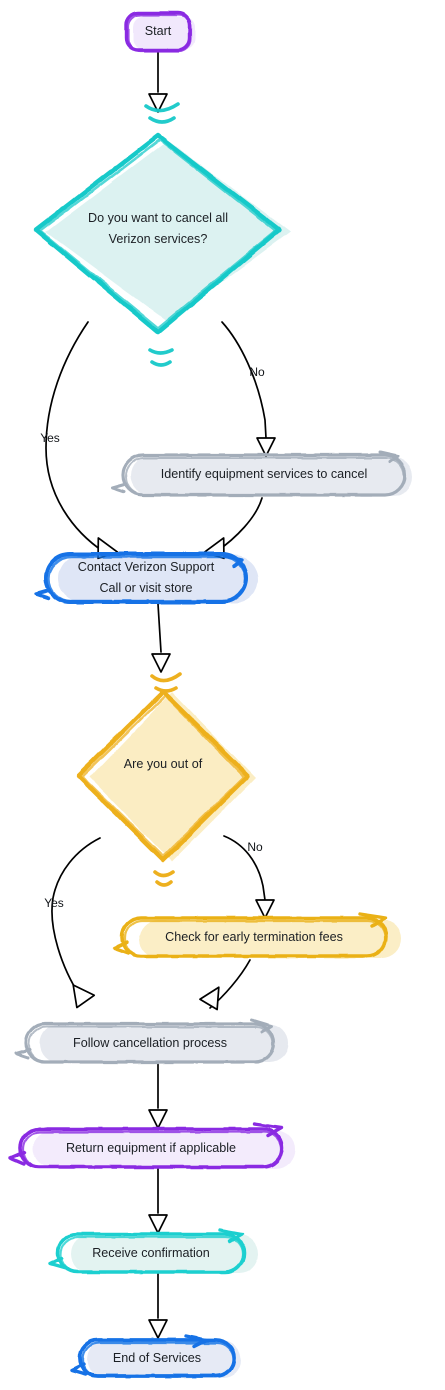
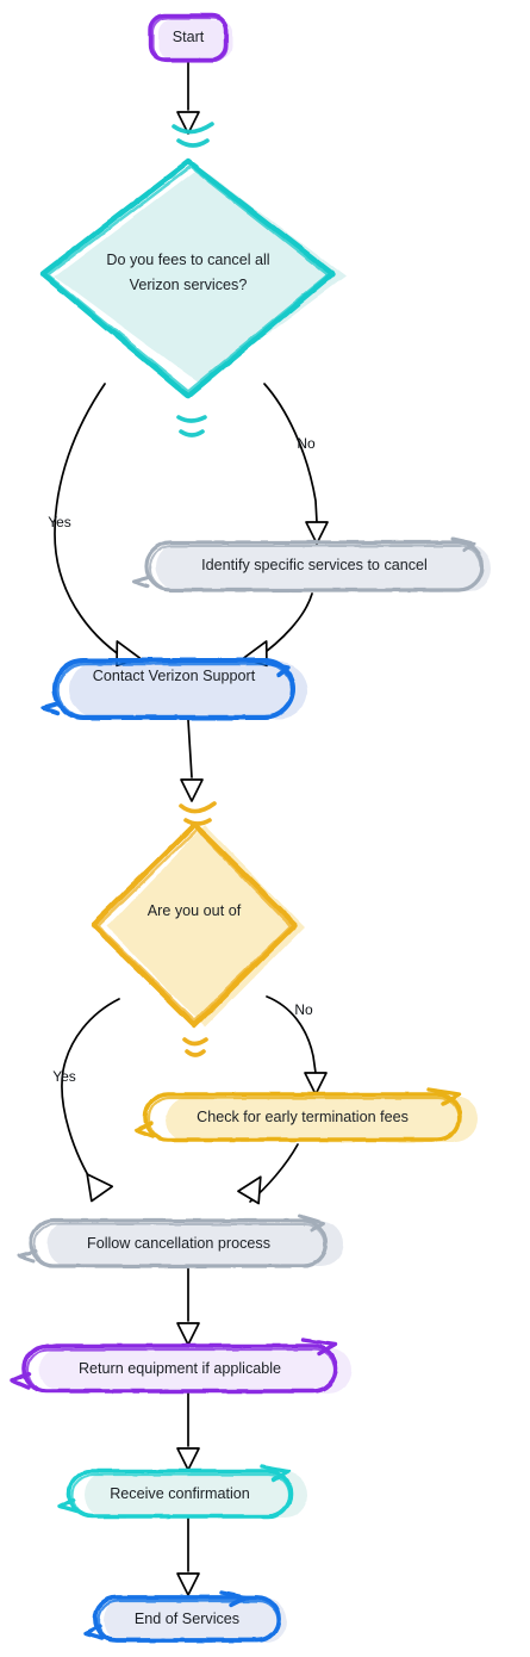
  Start
- Do you want to cancel all
+ Do you fees to cancel all
  Verizon services?
- Identify equipment services to cancel
+ Identify specific services to cancel
  Contact Verizon Support
- Call or visit store
  Are you out of
  Check for early termination fees
  Follow cancellation process
  Return equipment if applicable
  Receive confirmation
  End of Services
  Yes
  No
  Yes
  No
